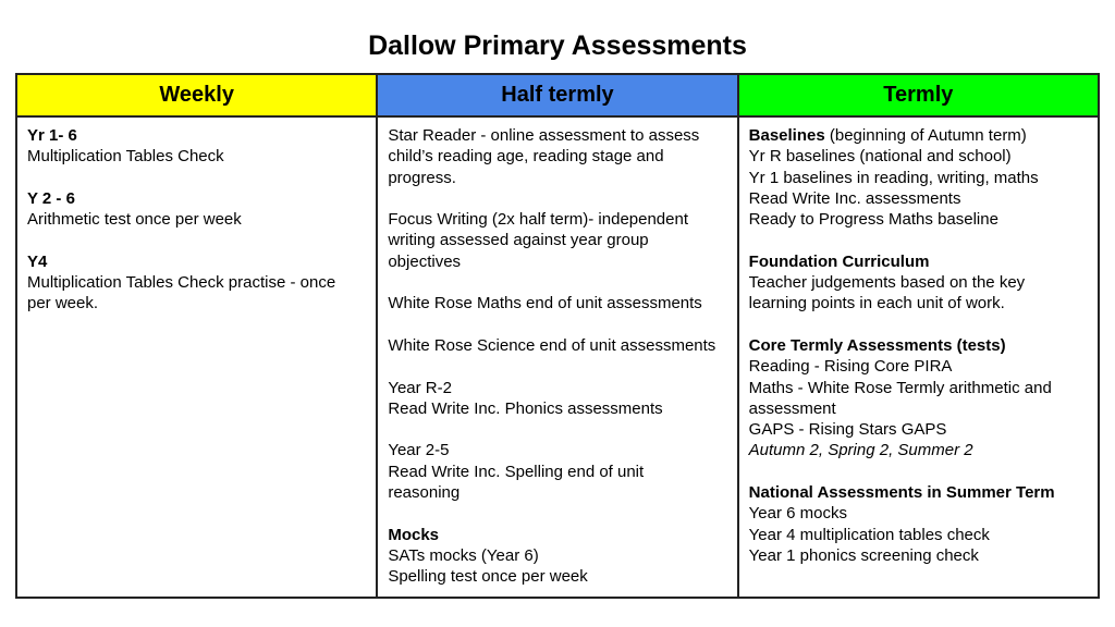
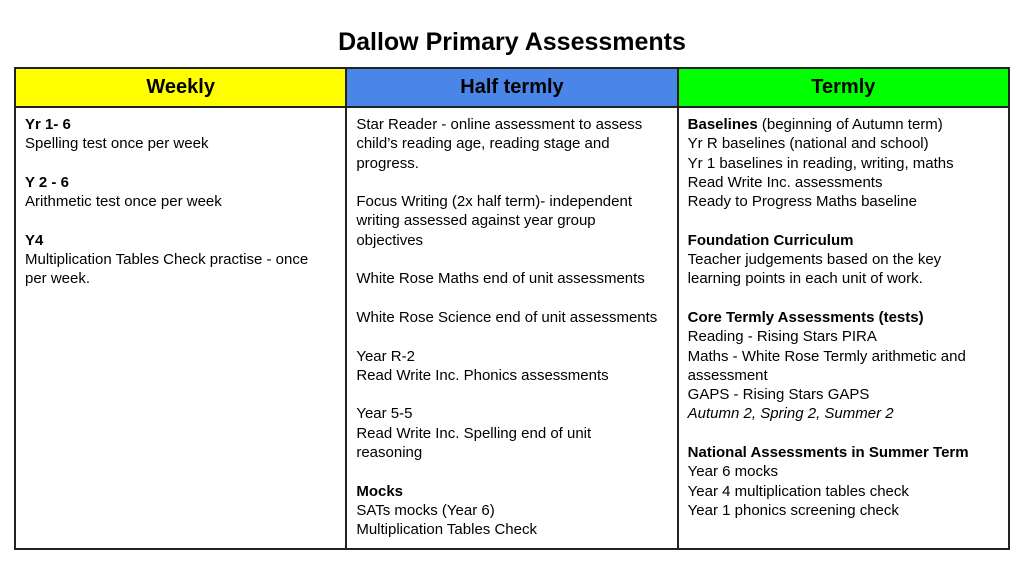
  Dallow Primary Assessments
  Weekly
  Yr 1- 6
- Multiplication Tables Check
+ Spelling test once per week
  Y 2 - 6
  Arithmetic test once per week
  Y4
  Multiplication Tables Check practise - once
  per week.
  Half termly
  Star Reader - online assessment to assess
  child’s reading age, reading stage and
  progress.
  Focus Writing (2x half term)- independent
  writing assessed against year group
  objectives
  White Rose Maths end of unit assessments
  White Rose Science end of unit assessments
  Year R-2
  Read Write Inc. Phonics assessments
- Year 2-5
+ Year 5-5
  Read Write Inc. Spelling end of unit
  reasoning
  Mocks
  SATs mocks (Year 6)
- Spelling test once per week
+ Multiplication Tables Check
  Termly
  Baselines (beginning of Autumn term)
  Yr R baselines (national and school)
  Yr 1 baselines in reading, writing, maths
  Read Write Inc. assessments
  Ready to Progress Maths baseline
  Foundation Curriculum
  Teacher judgements based on the key
  learning points in each unit of work.
  Core Termly Assessments (tests)
- Reading - Rising Core PIRA
+ Reading - Rising Stars PIRA
  Maths - White Rose Termly arithmetic and
  assessment
  GAPS - Rising Stars GAPS
  Autumn 2, Spring 2, Summer 2
  National Assessments in Summer Term
  Year 6 mocks
  Year 4 multiplication tables check
  Year 1 phonics screening check
